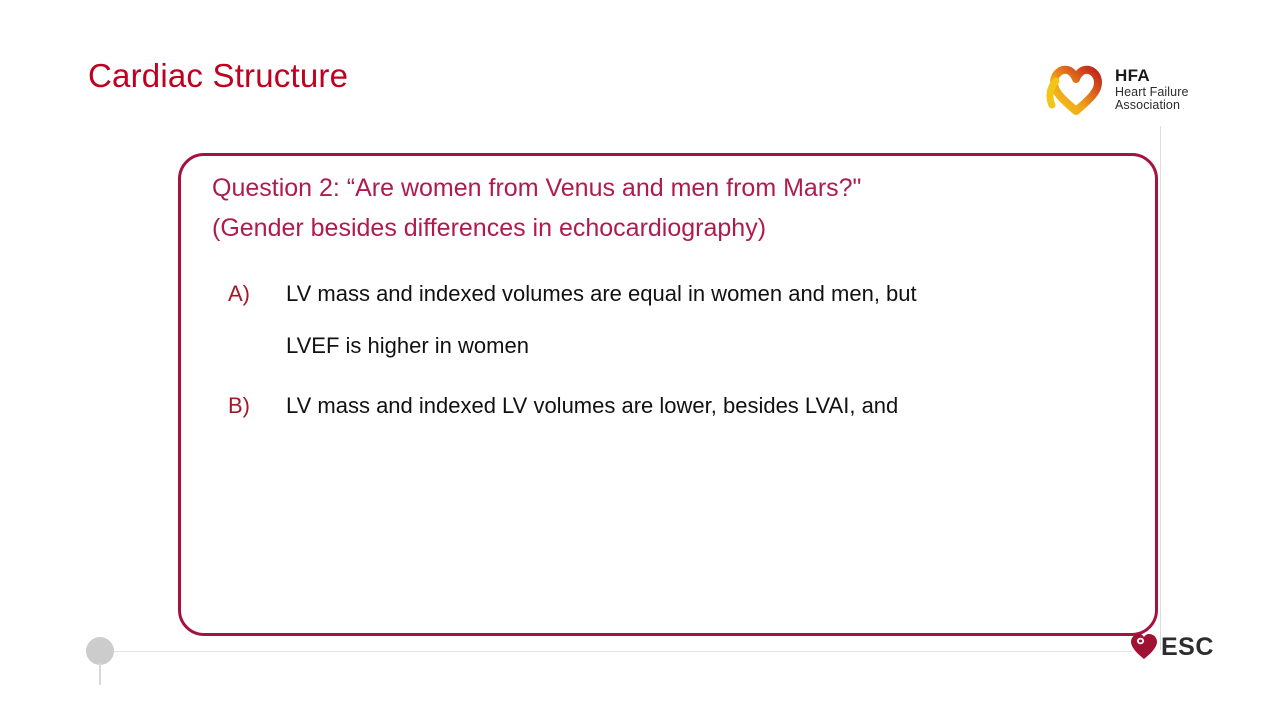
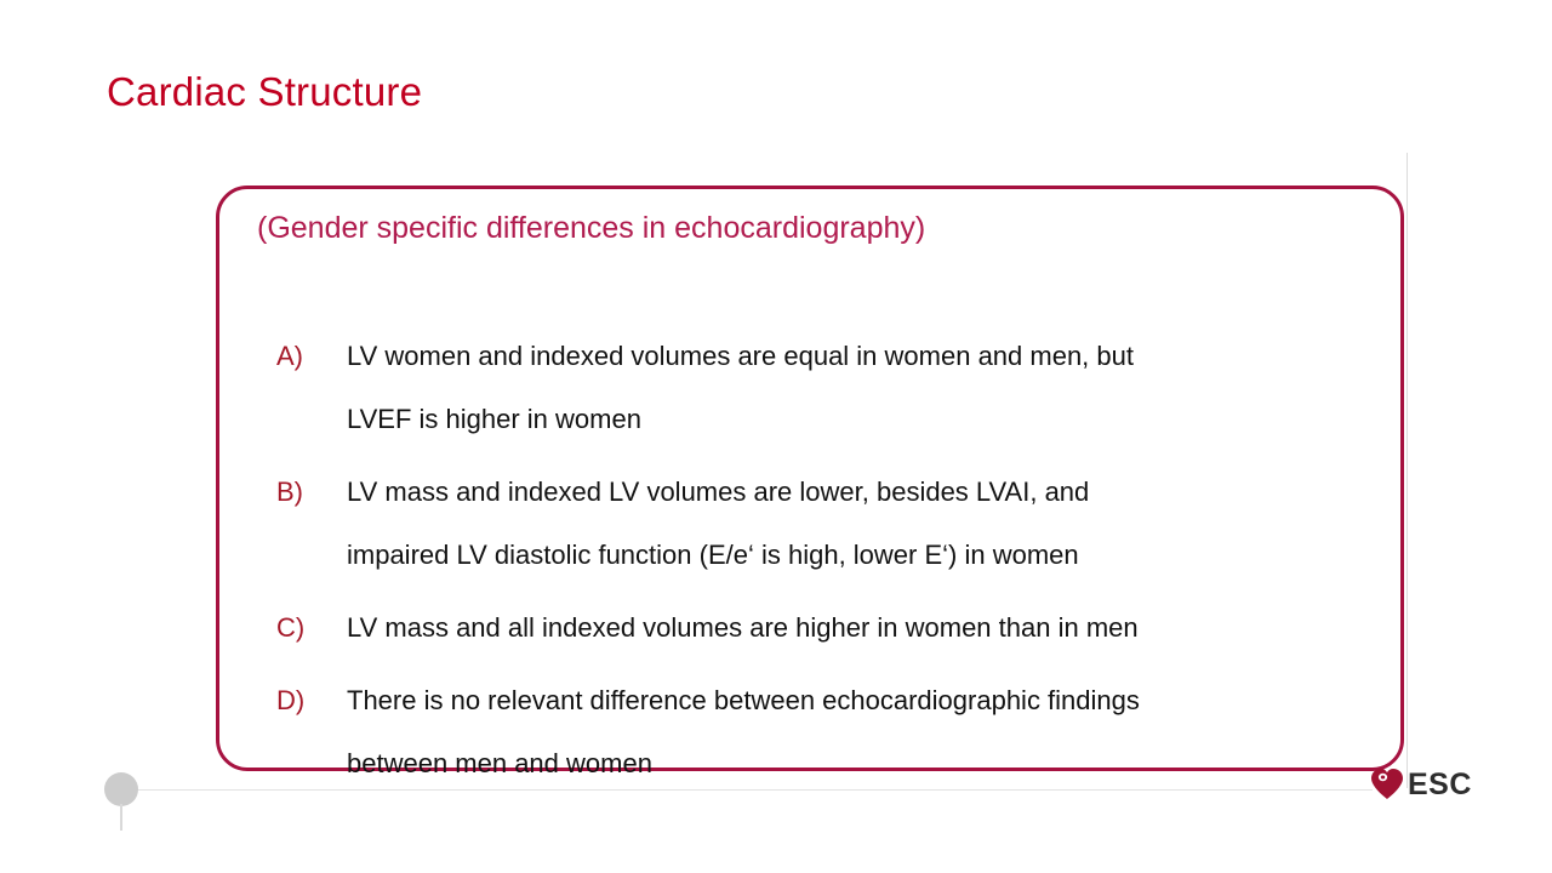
  Cardiac Structure
- HFA
- Heart Failure
- Association
- Question 2: “Are women from Venus and men from Mars?"
- (Gender besides differences in echocardiography)
+ (Gender specific differences in echocardiography)
  A)
- LV mass and indexed volumes are equal in women and men, but
+ LV women and indexed volumes are equal in women and men, but
  LVEF is higher in women
  B)
  LV mass and indexed LV volumes are lower, besides LVAI, and
+ impaired LV diastolic function (E/e‘ is high, lower E‘) in women
+ C)
+ LV mass and all indexed volumes are higher in women than in men
+ D)
+ There is no relevant difference between echocardiographic findings
+ between men and women
  ESC
